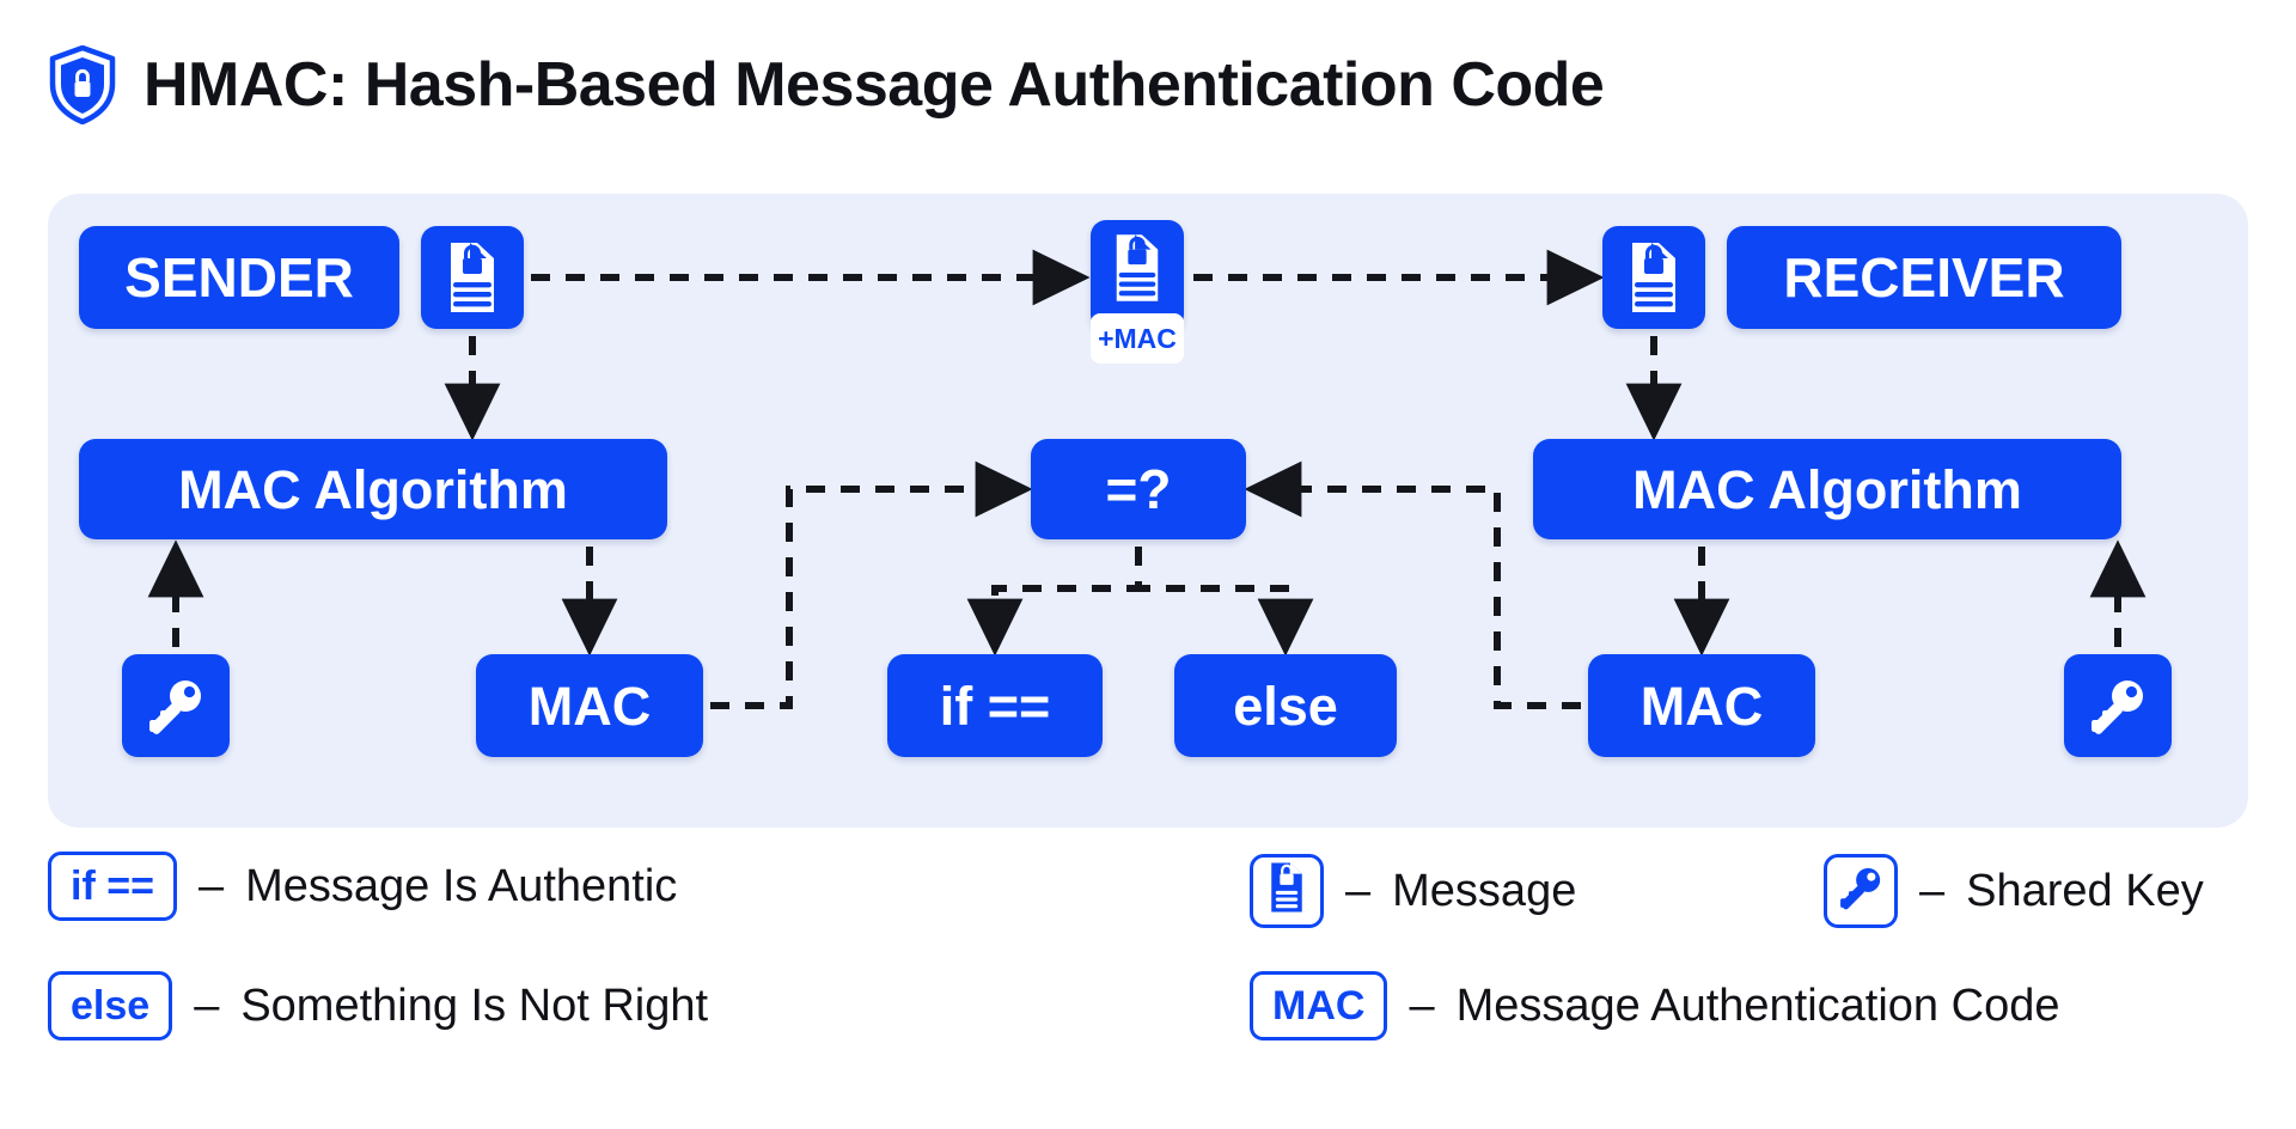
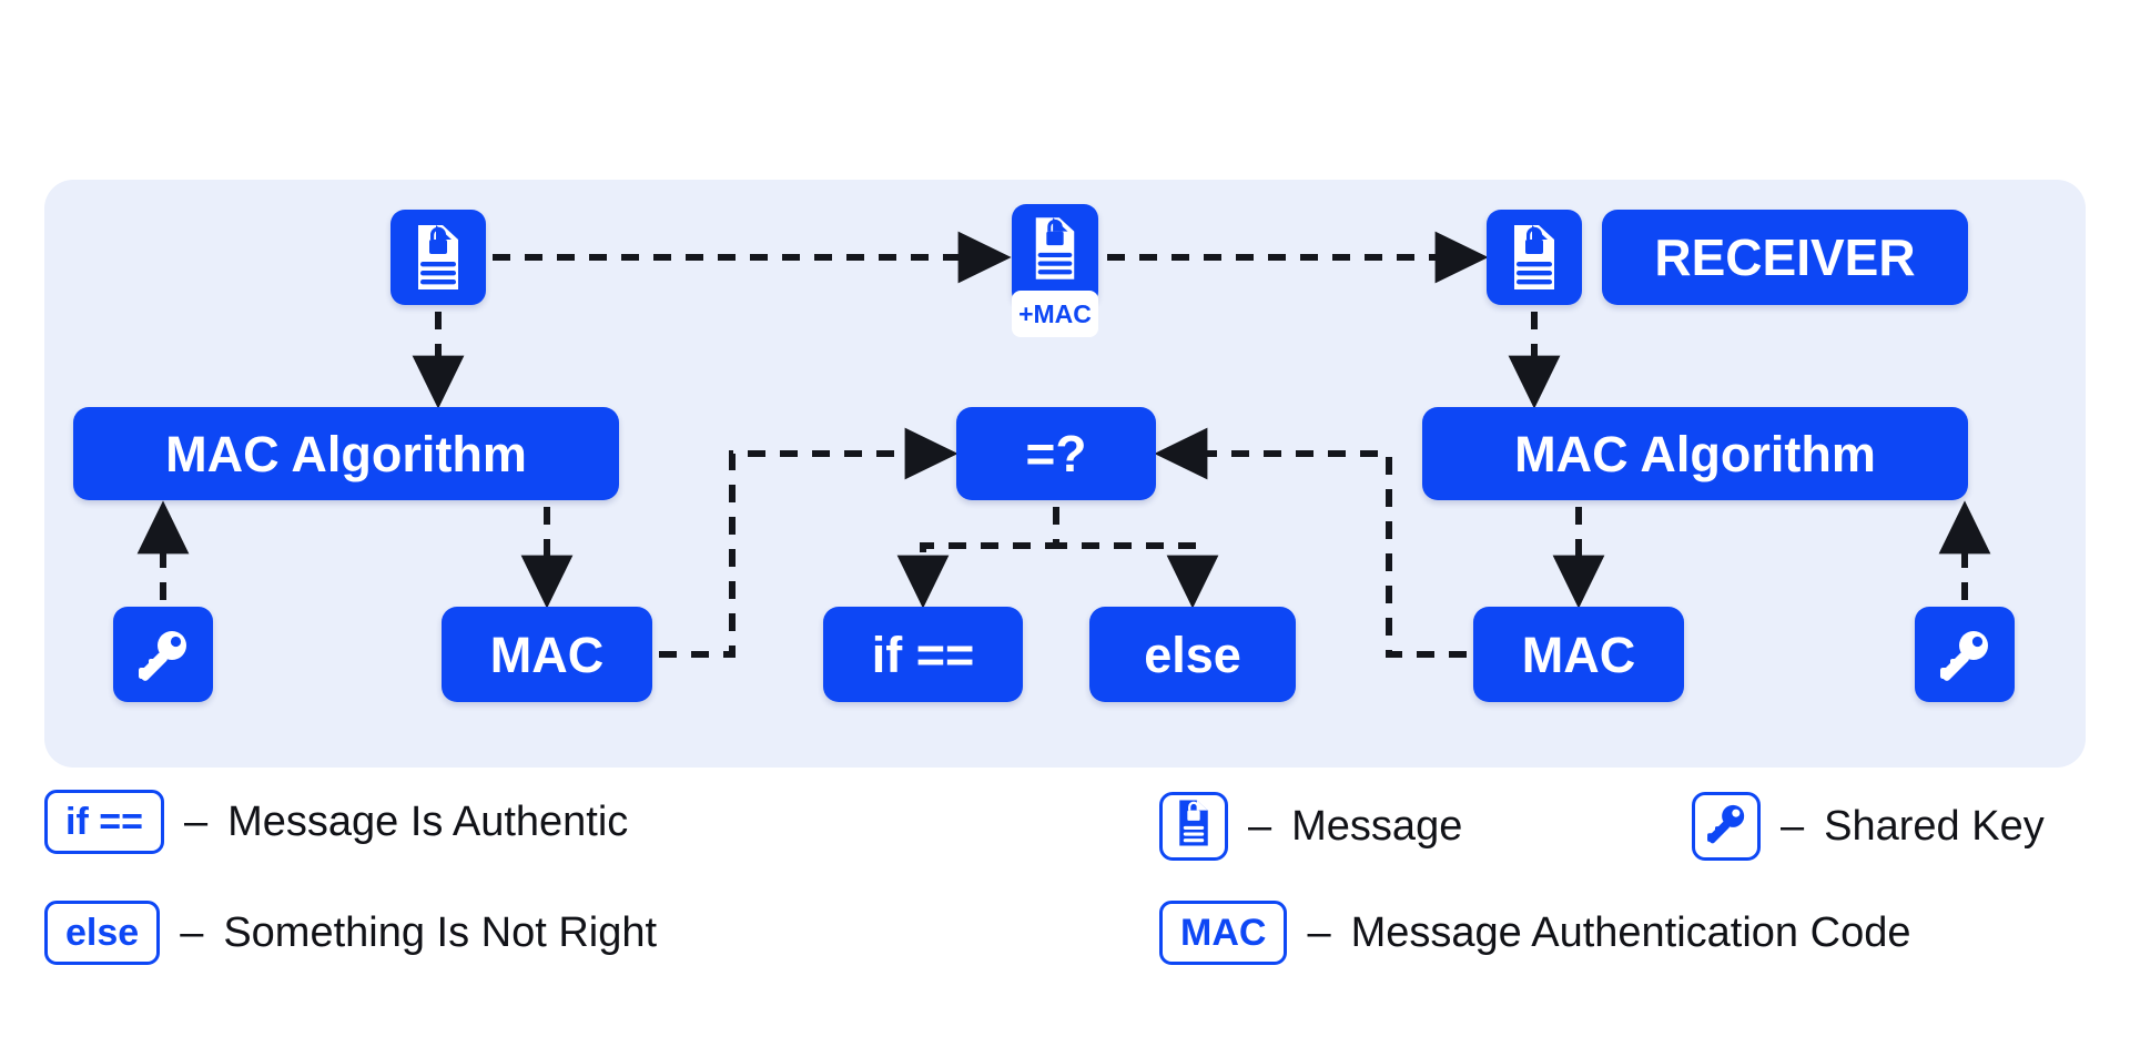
- HMAC: Hash-Based Message Authentication Code
- SENDER
  +MAC
  RECEIVER
  MAC Algorithm
  =?
  MAC Algorithm
  MAC
  if ==
  else
  MAC
  if ==
  –
  Message Is Authentic
  else
  –
  Something Is Not Right
  –
  Message
  MAC
  –
  Message Authentication Code
  –
  Shared Key
